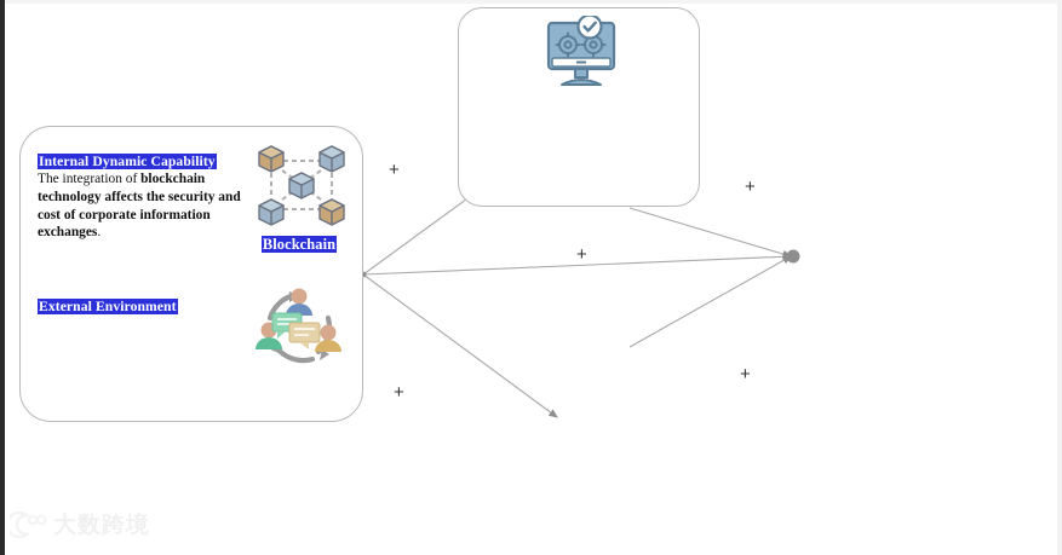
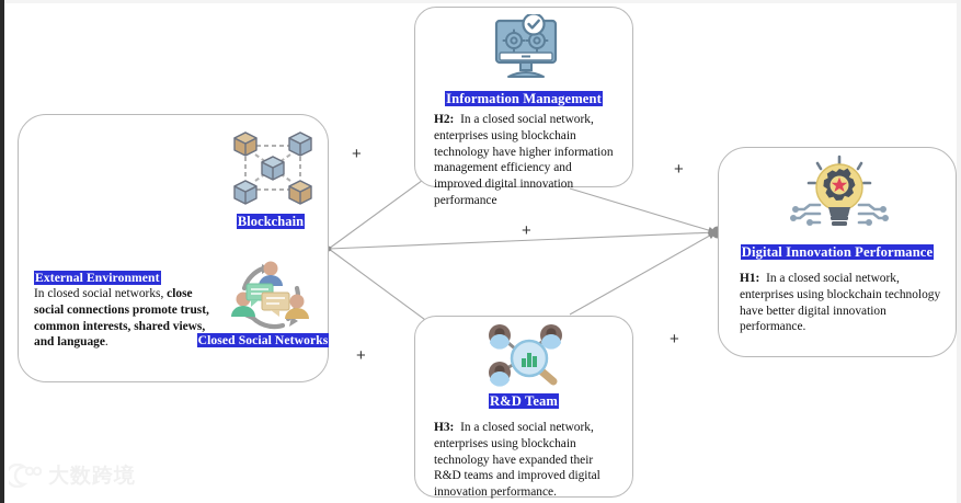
  +
  +
  +
  +
  +
- Internal Dynamic Capability
- The integration of blockchain technology affects the security and cost of corporate information exchanges.
  Blockchain
  External Environment
+ In closed social networks, close social connections promote trust, common interests, shared views, and language.
+ Closed Social Networks
+ Information Management
+ H2: In a closed social network, enterprises using blockchain technology have higher information management efficiency and improved digital innovation performance
+ R&D Team
+ H3: In a closed social network, enterprises using blockchain technology have expanded their R&D teams and improved digital innovation performance.
+ Digital Innovation Performance
+ H1: In a closed social network, enterprises using blockchain technology have better digital innovation performance.
